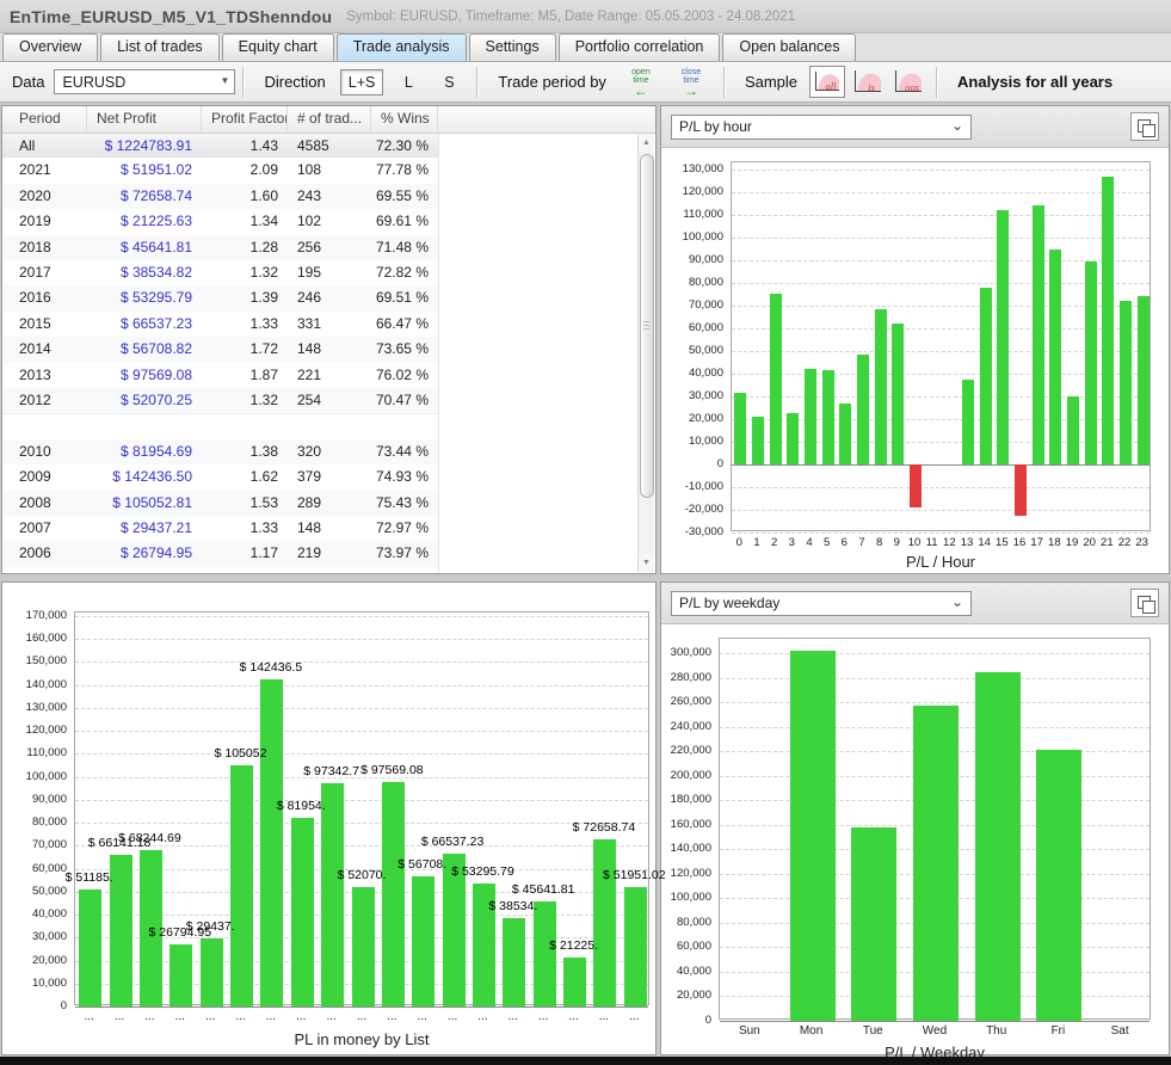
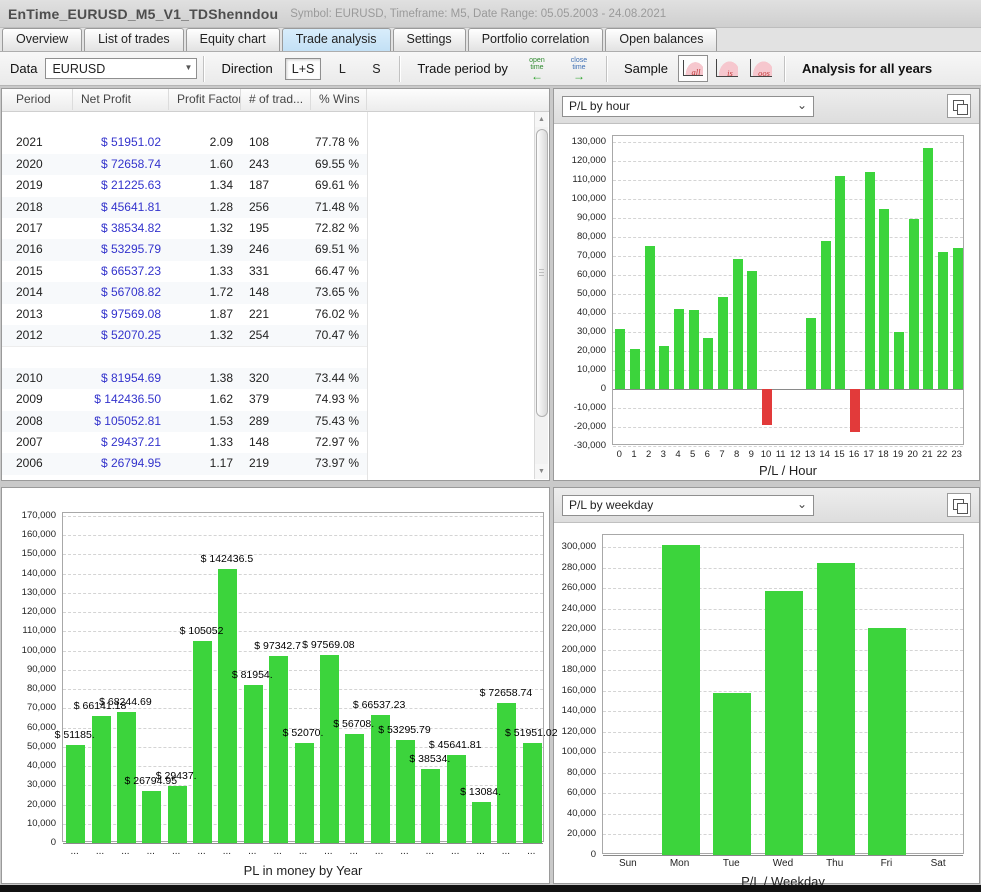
  EnTime_EURUSD_M5_V1_TDShenndou
  Symbol: EURUSD, Timeframe: M5, Date Range: 05.05.2003 - 24.08.2021
  Overview
  List of trades
  Equity chart
  Trade analysis
  Settings
  Portfolio correlation
  Open balances
  Data
  EURUSD
  ▼
  Direction
  L+S
  L
  S
  Trade period by
  ←
  →
  Sample
  all
  is
  oos
  Analysis for all years
  Period
  Net Profit
  Profit Factor
  # of trad...
  % Wins
- All
- $ 1224783.91
- 1.43
- 4585
- 72.30 %
  2021
  $ 51951.02
  2.09
  108
  77.78 %
  2020
  $ 72658.74
  1.60
  243
  69.55 %
  2019
  $ 21225.63
  1.34
- 102
+ 187
  69.61 %
  2018
  $ 45641.81
  1.28
  256
  71.48 %
  2017
  $ 38534.82
  1.32
  195
  72.82 %
  2016
  $ 53295.79
  1.39
  246
  69.51 %
  2015
  $ 66537.23
  1.33
  331
  66.47 %
  2014
  $ 56708.82
  1.72
  148
  73.65 %
  2013
  $ 97569.08
  1.87
  221
  76.02 %
  2012
  $ 52070.25
  1.32
  254
  70.47 %
  2010
  $ 81954.69
  1.38
  320
  73.44 %
  2009
  $ 142436.50
  1.62
  379
  74.93 %
  2008
  $ 105052.81
  1.53
  289
  75.43 %
  2007
  $ 29437.21
  1.33
  148
  72.97 %
  2006
  $ 26794.95
  1.17
  219
  73.97 %
  P/L by hour
  ⌄
  -30,000
  -20,000
  -10,000
  0
  10,000
  20,000
  30,000
  40,000
  50,000
  60,000
  70,000
  80,000
  90,000
  100,000
  110,000
  120,000
  130,000
  0
  1
  2
  3
  4
  5
  6
  7
  8
  9
  10
  11
  12
  13
  14
  15
  16
  17
  18
  19
  20
  21
  22
  23
  P/L / Hour
  0
  10,000
  20,000
  30,000
  40,000
  50,000
  60,000
  70,000
  80,000
  90,000
  100,000
  110,000
  120,000
  130,000
  140,000
  150,000
  160,000
  170,000
  $ 51185.
  $ 66141.18
  $ 68244.69
  $ 26794.95
  $ 29437.
  $ 105052
  $ 142436.5
  $ 81954.
  $ 97342.7
  $ 52070.
  $ 97569.08
  $ 56708.
  $ 66537.23
  $ 53295.79
  $ 38534.
  $ 45641.81
- $ 21225.
+ $ 13084.
  $ 72658.74
  $ 51951.02
  ...
  ...
  ...
  ...
  ...
  ...
  ...
  ...
  ...
  ...
  ...
  ...
  ...
  ...
  ...
  ...
  ...
  ...
  ...
- PL in money by List
+ PL in money by Year
  P/L by weekday
  ⌄
  0
  20,000
  40,000
  60,000
  80,000
  100,000
  120,000
  140,000
  160,000
  180,000
  200,000
  220,000
  240,000
  260,000
  280,000
  300,000
  Sun
  Mon
  Tue
  Wed
  Thu
  Fri
  Sat
  P/L / Weekday
